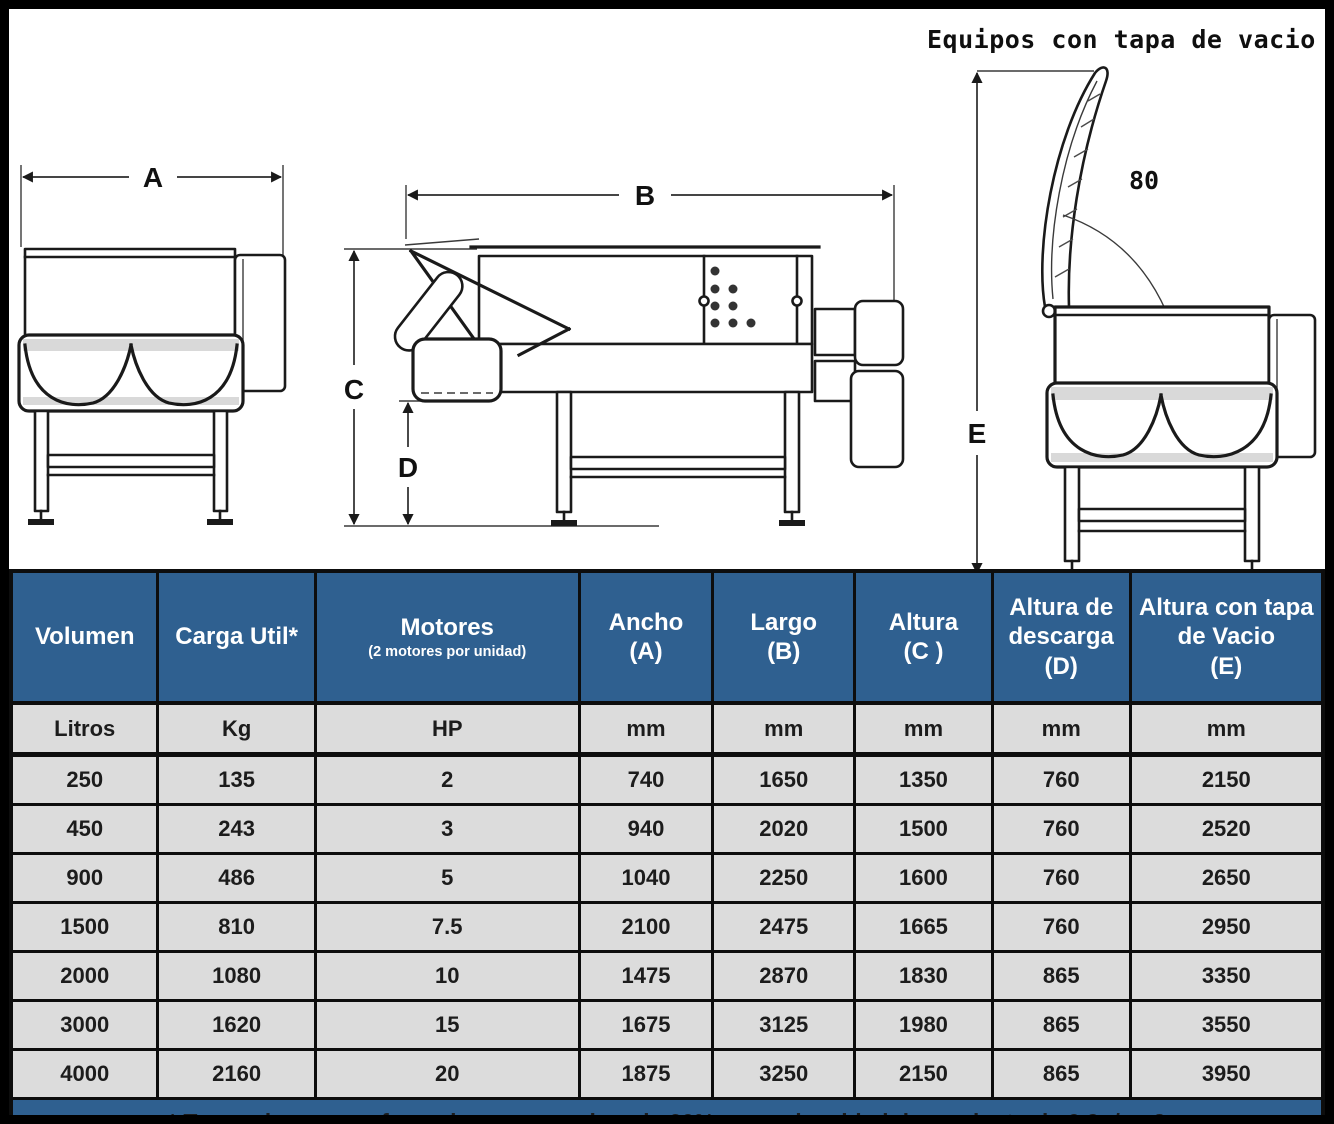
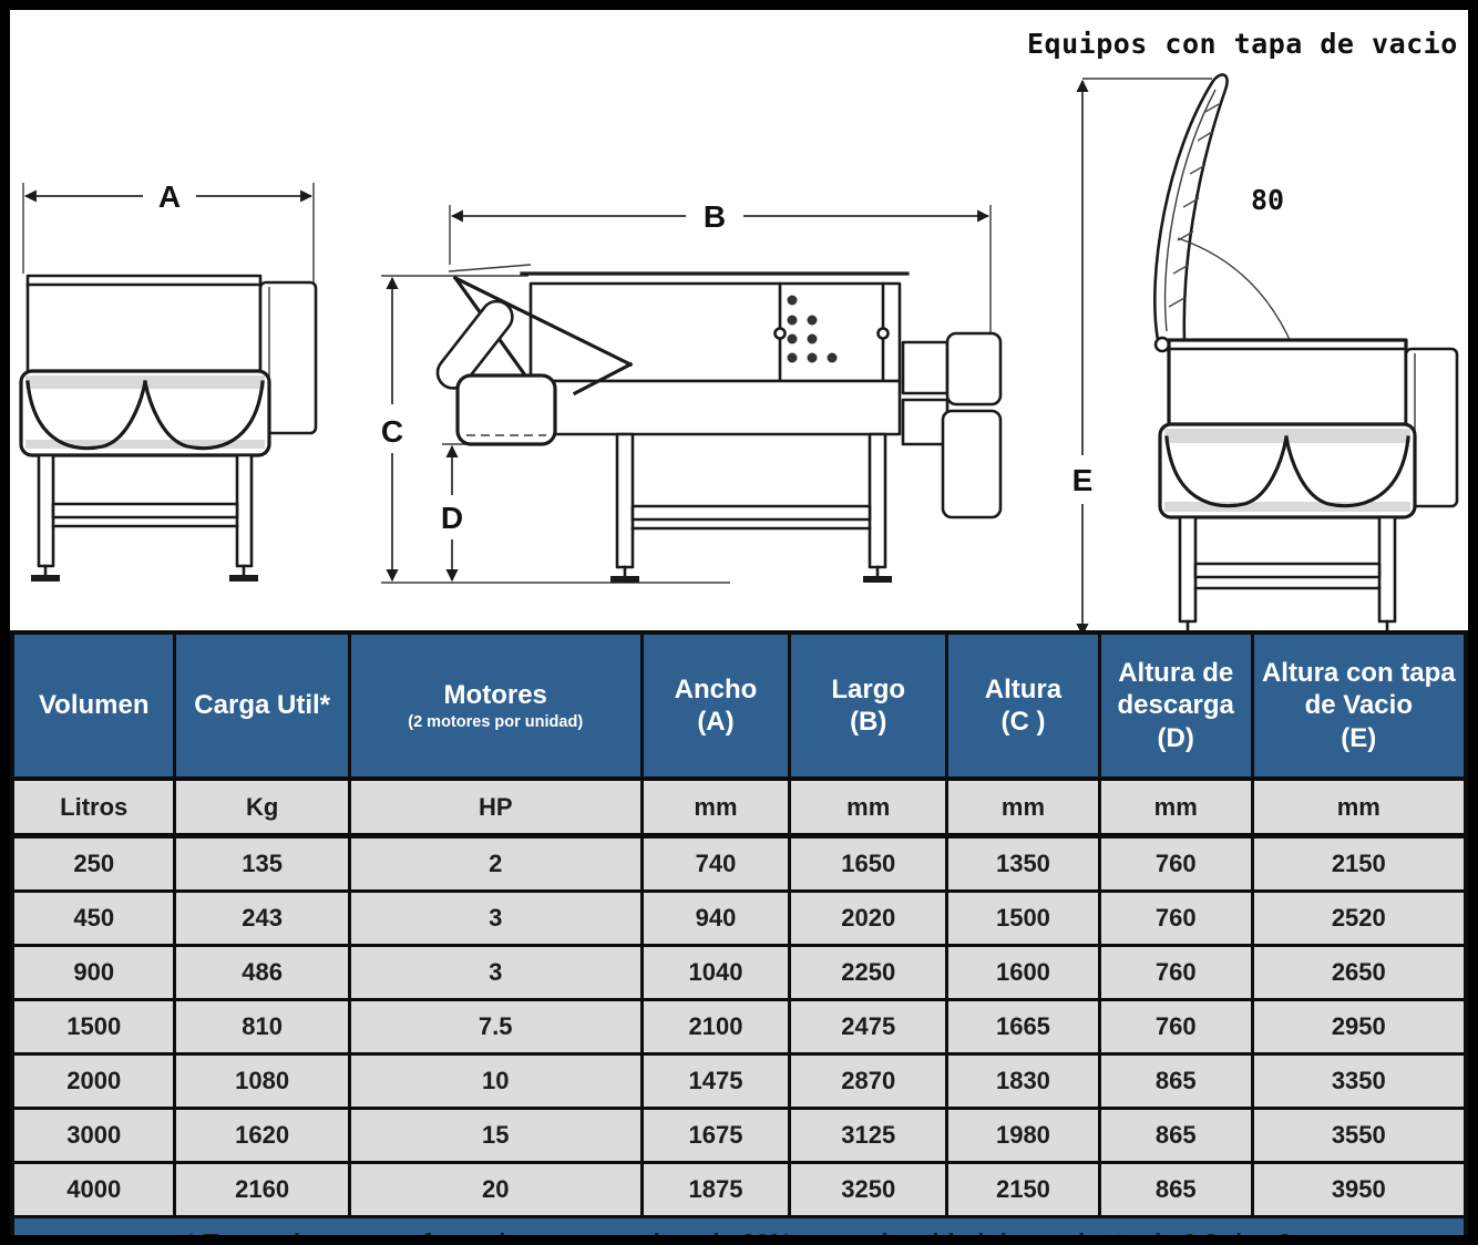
  Equipos con tapa de vacio
  A
  B
  C
  D
  E
  80
  Volumen	Carga Util*	Motores(2 motores por unidad)	Ancho(A)	Largo(B)	Altura(C )	Altura de descarga(D)	Altura con tapa de Vacio(E)
  Litros	Kg	HP	mm	mm	mm	mm	mm
  250	135	2	740	1650	1350	760	2150
  450	243	3	940	2020	1500	760	2520
- 900	486	5	1040	2250	1600	760	2650
+ 900	486	3	1040	2250	1600	760	2650
  1500	810	7.5	2100	2475	1665	760	2950
  2000	1080	10	1475	2870	1830	865	3350
  3000	1620	15	1675	3125	1980	865	3550
  4000	2160	20	1875	3250	2150	865	3950
